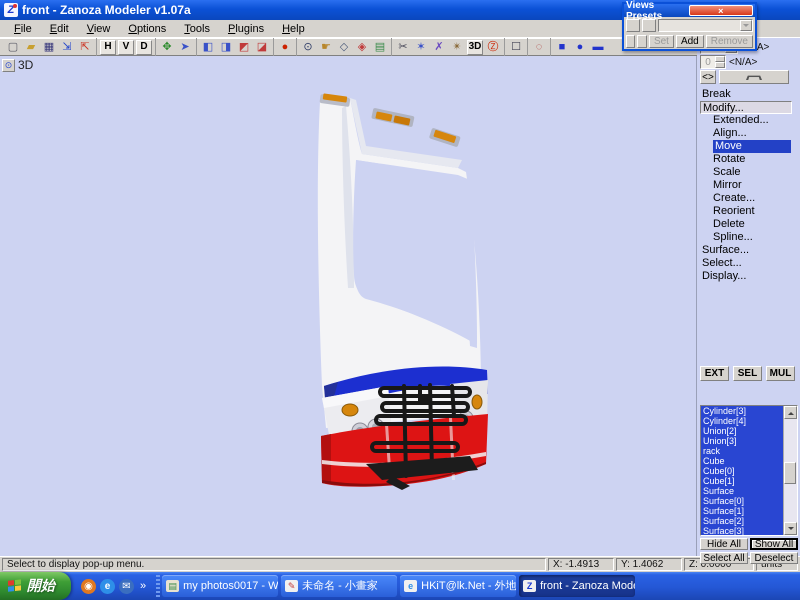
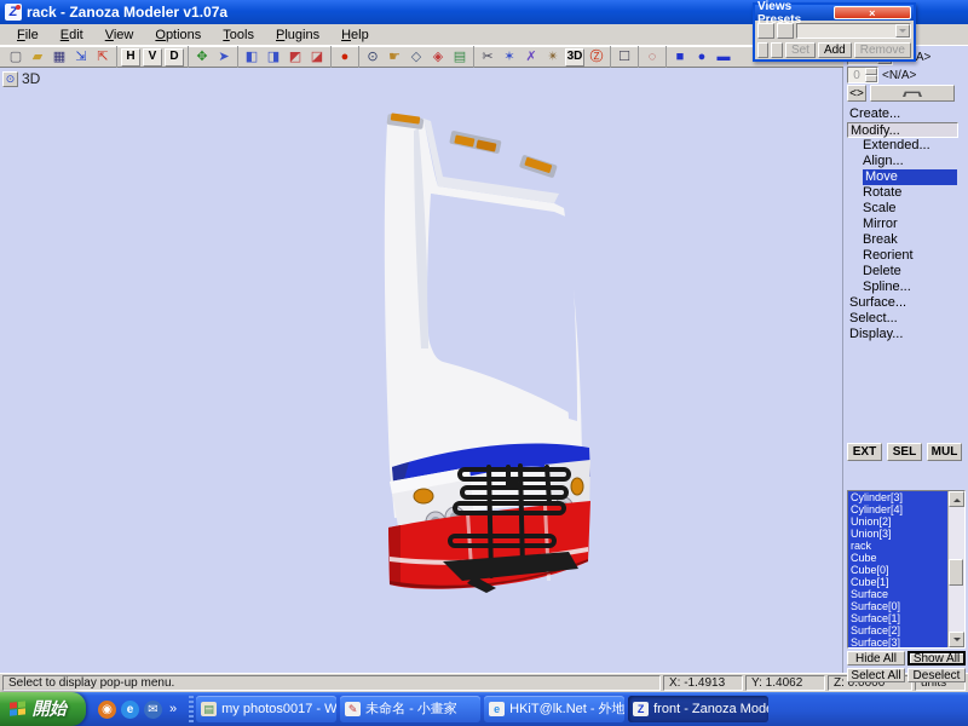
  Z
- front - Zanoza Modeler v1.07a
+ rack - Zanoza Modeler v1.07a
  File
  Edit
  View
  Options
  Tools
  Plugins
  Help
  ▢
  ▰
  ▦
  ⇲
  ⇱
  H
  V
  D
  ✥
  ➤
  ◧
  ◨
  ◩
  ◪
  ●
  ⊙
  ☛
  ◇
  ◈
  ▤
  ✂
  ✶
  ✗
  ✴
  3D
  Ⓩ
  ☐
  ◌
  ■
  ●
  ▬
  ⊙
  3D
  0
  <N/A>
  <>
- Break
+ Create...
  Modify...
  Extended...
  Align...
  Move
  Rotate
  Scale
  Mirror
- Create...
+ Break
  Reorient
  Delete
  Spline...
  Surface...
  Select...
  Display...
  EXT
  SEL
  MUL
  Cylinder[3]
  Cylinder[4]
  Union[2]
  Union[3]
  rack
  Cube
  Cube[0]
  Cube[1]
  Surface
  Surface[0]
  Surface[1]
  Surface[2]
  Surface[3]
  Hide All
  Show All
  Select All
  Deselect
  Views Presets
  ×
  Set
  Add
  Remove
  Select to display pop-up menu.
  X: -1.4913
  Y: 1.4062
  Z: 0.0000
  units
  開始
  ◉
  e
  ✉
  »
  ▤
  my photos0017 - W
  ✎
  未命名 - 小畫家
  e
  HKiT@lk.Net - 外地
  Z
  front - Zanoza Mod
